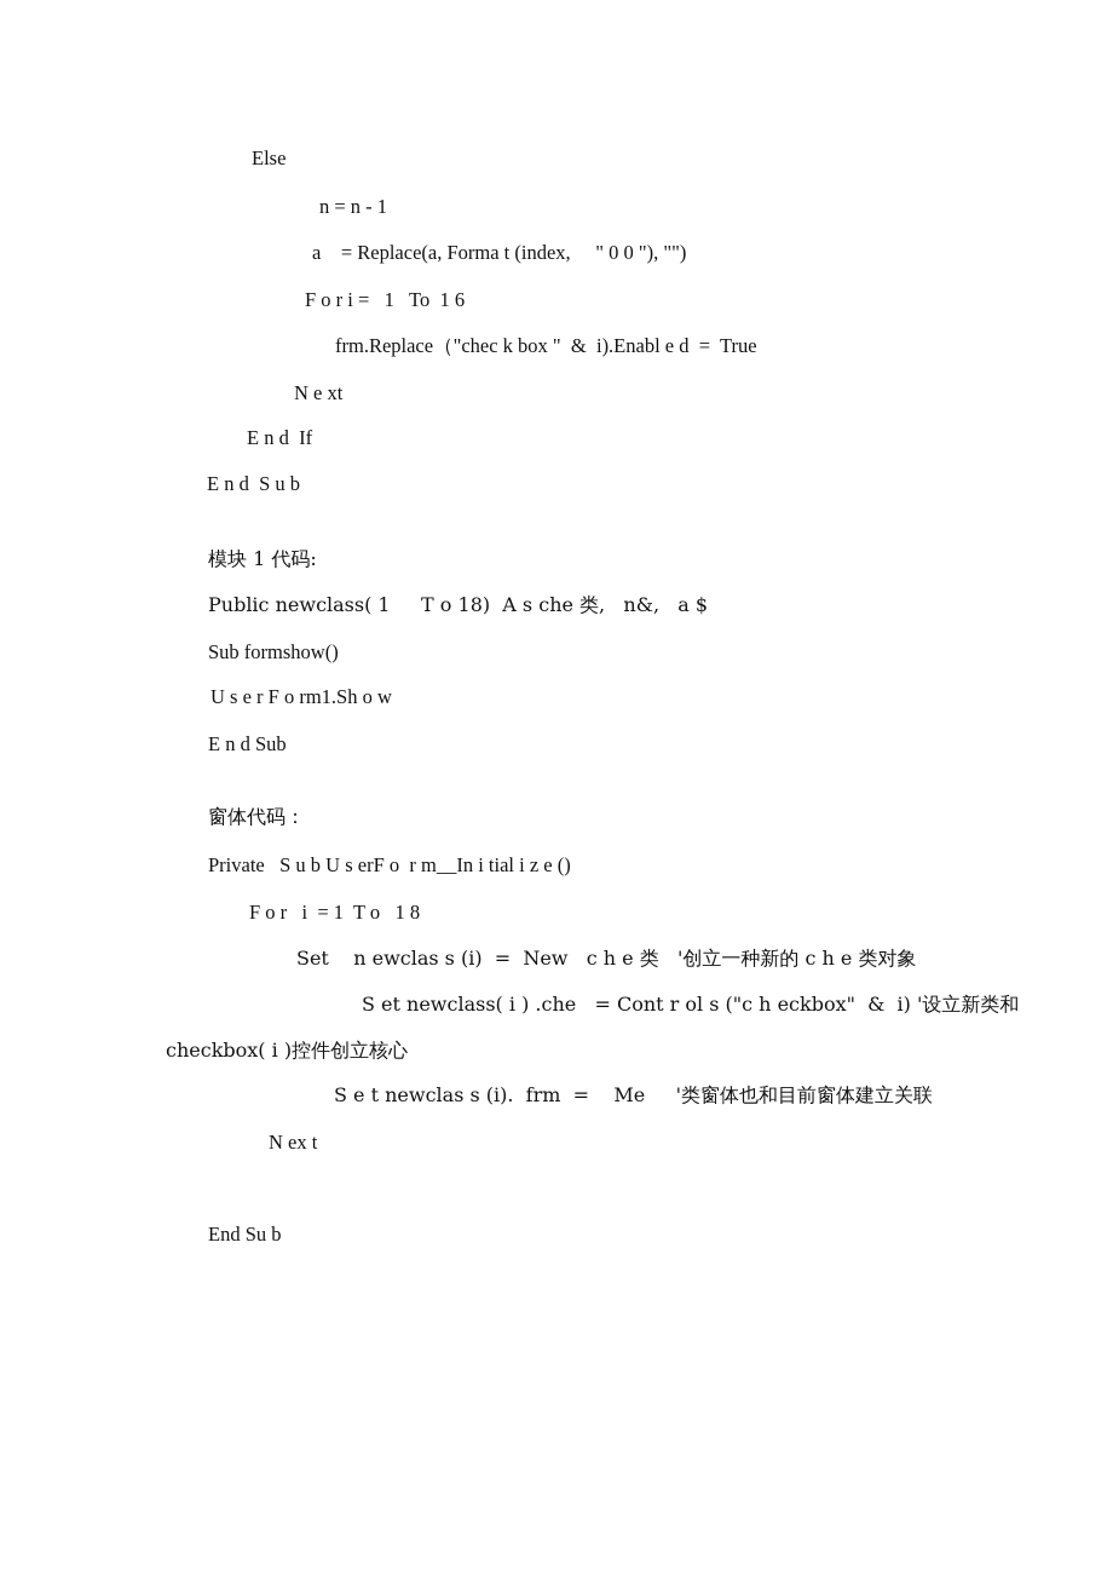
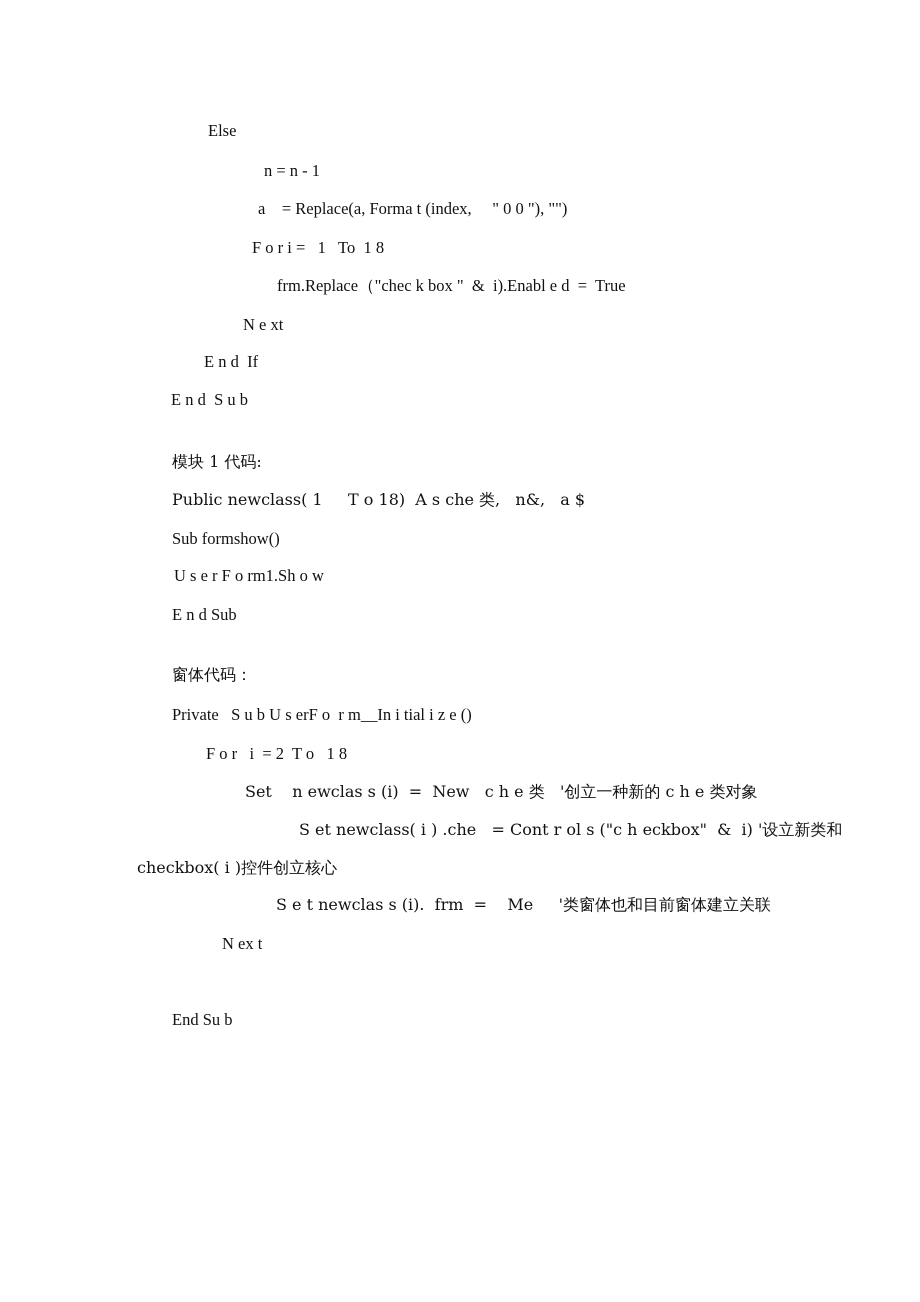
  Else
  n = n - 1
  a = Replace(a, Forma t (index, " 0 0 "), "")
- F o r i = 1 To 1 6
+ F o r i = 1 To 1 8
  frm.Replace（"chec k box " & i).Enabl e d = True
  N e xt
  E n d If
  E n d S u b
  模块 1 代码:
  Public newclass( 1 T o 18) A s che 类, n&, a $
  Sub formshow()
  U s e r F o rm1.Sh o w
  E n d Sub
  窗体代码：
  Private S u b U s erF o r m__In i tial i z e ()
- F o r i = 1 T o 1 8
+ F o r i = 2 T o 1 8
  Set n ewclas s (i) = New c h e 类 '创立一种新的 c h e 类对象
  S et newclass( i ) .che = Cont r ol s ("c h eckbox" & i) '设立新类和
  checkbox( i )控件创立核心
  S e t newclas s (i). frm = Me '类窗体也和目前窗体建立关联
  N ex t
  End Su b
